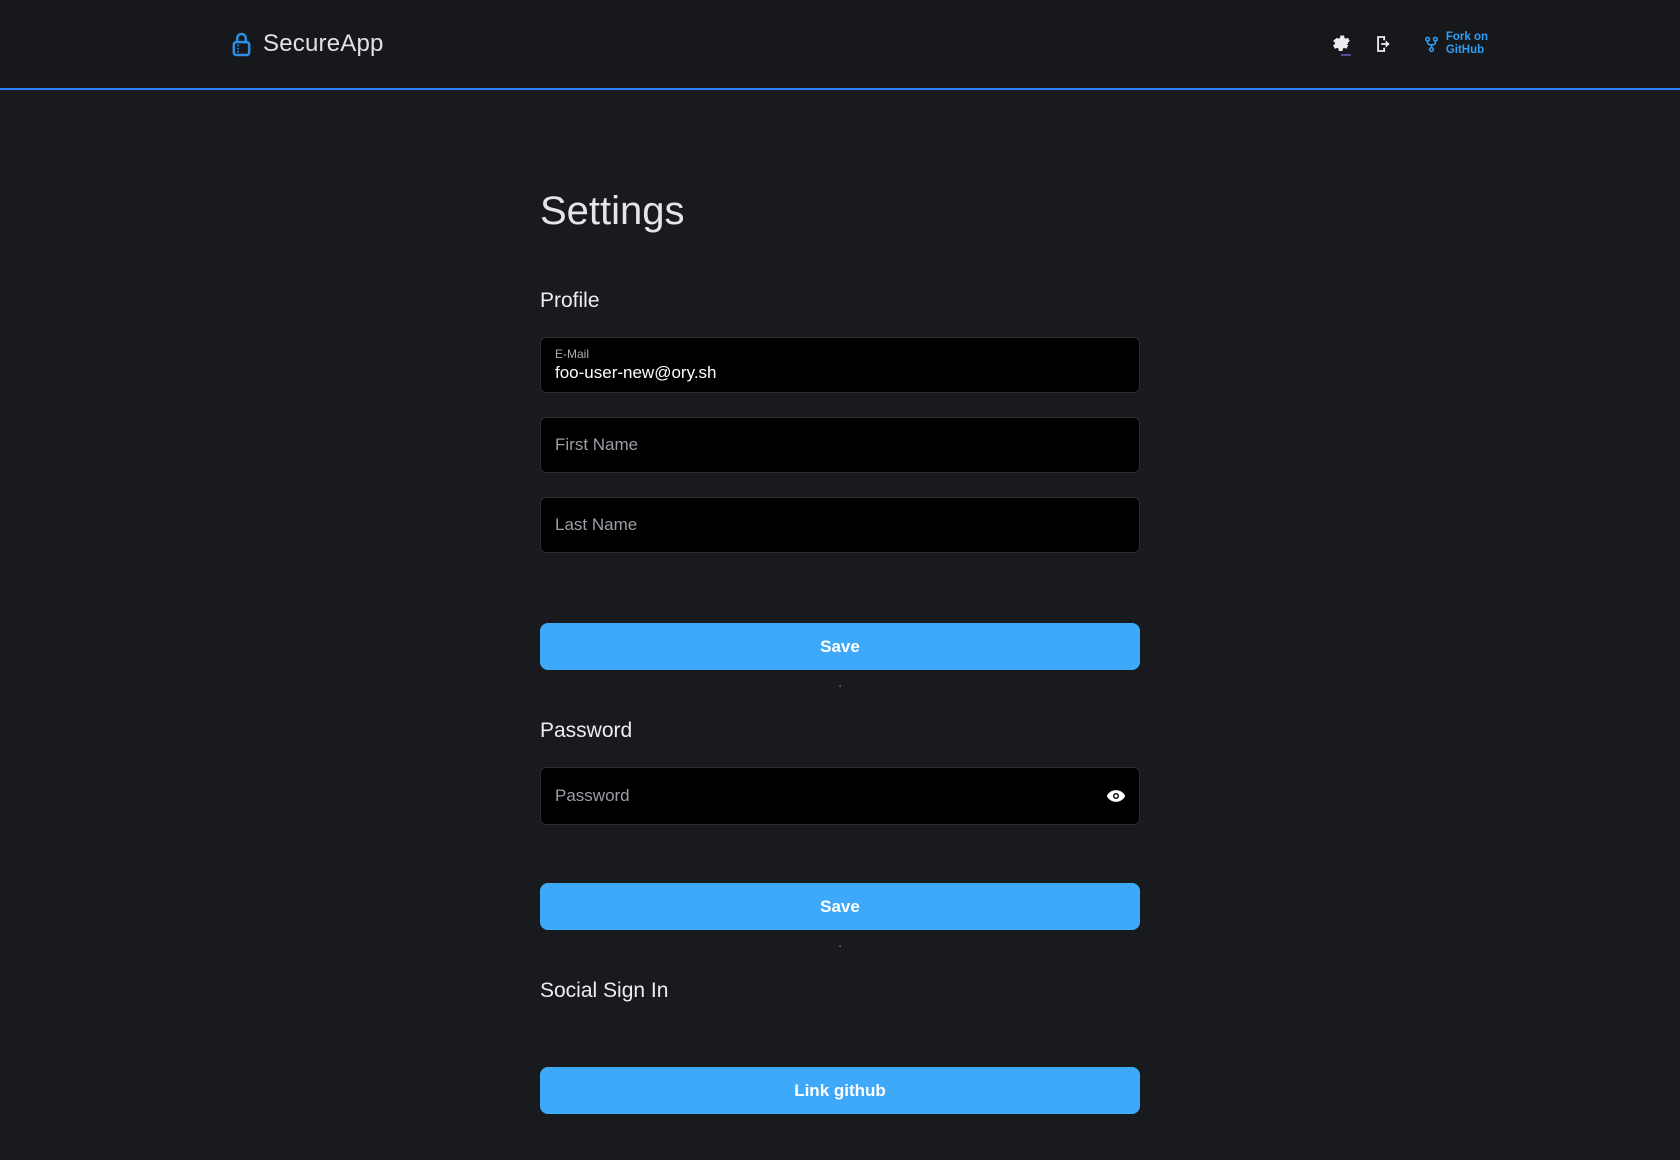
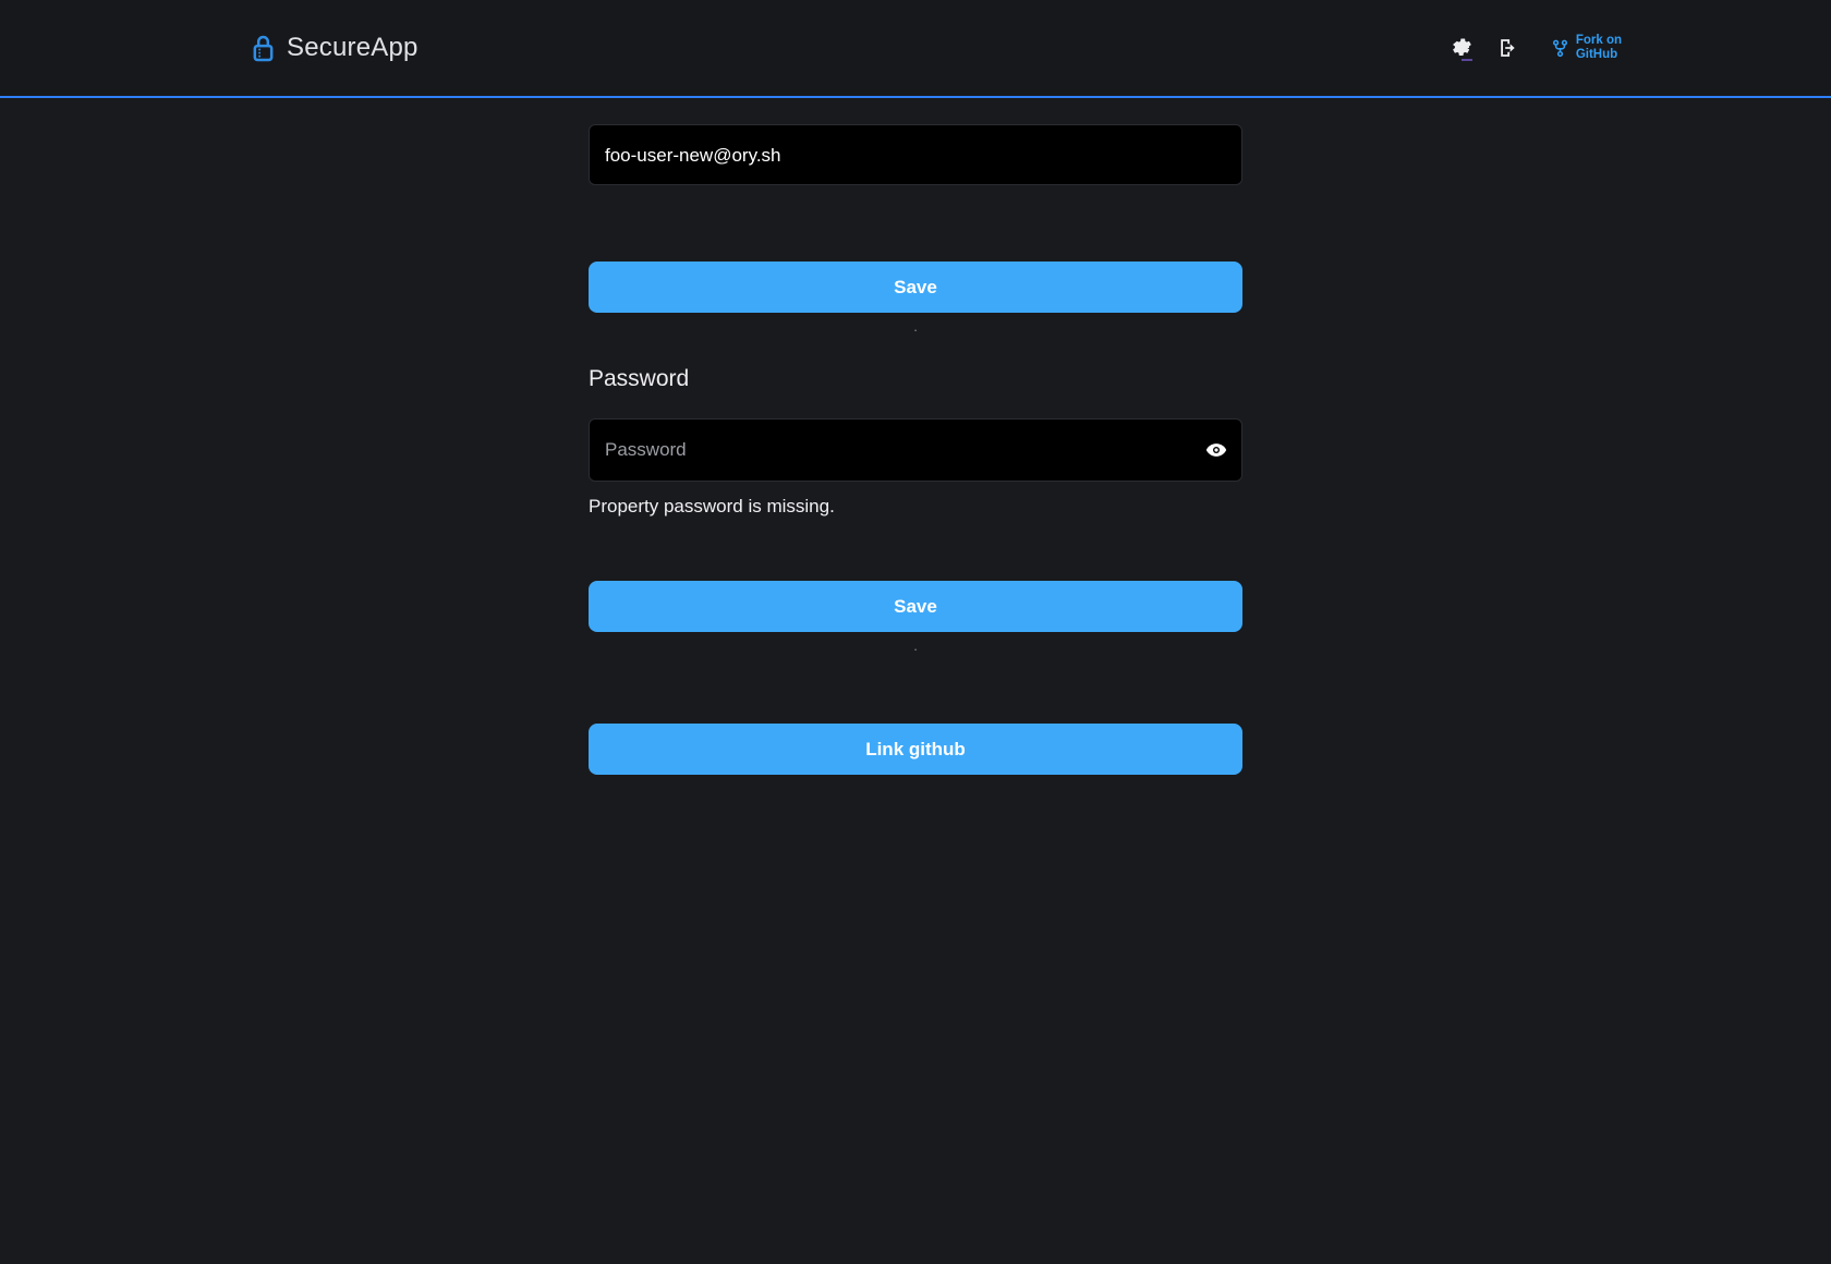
  SecureApp
  Fork on
  GitHub
- Settings
- Profile
- E-Mail
  foo-user-new@ory.sh
- First Name
- Last Name
  Save
  .
  Password
  Password
+ Property password is missing.
  Save
  .
- Social Sign In
  Link github
